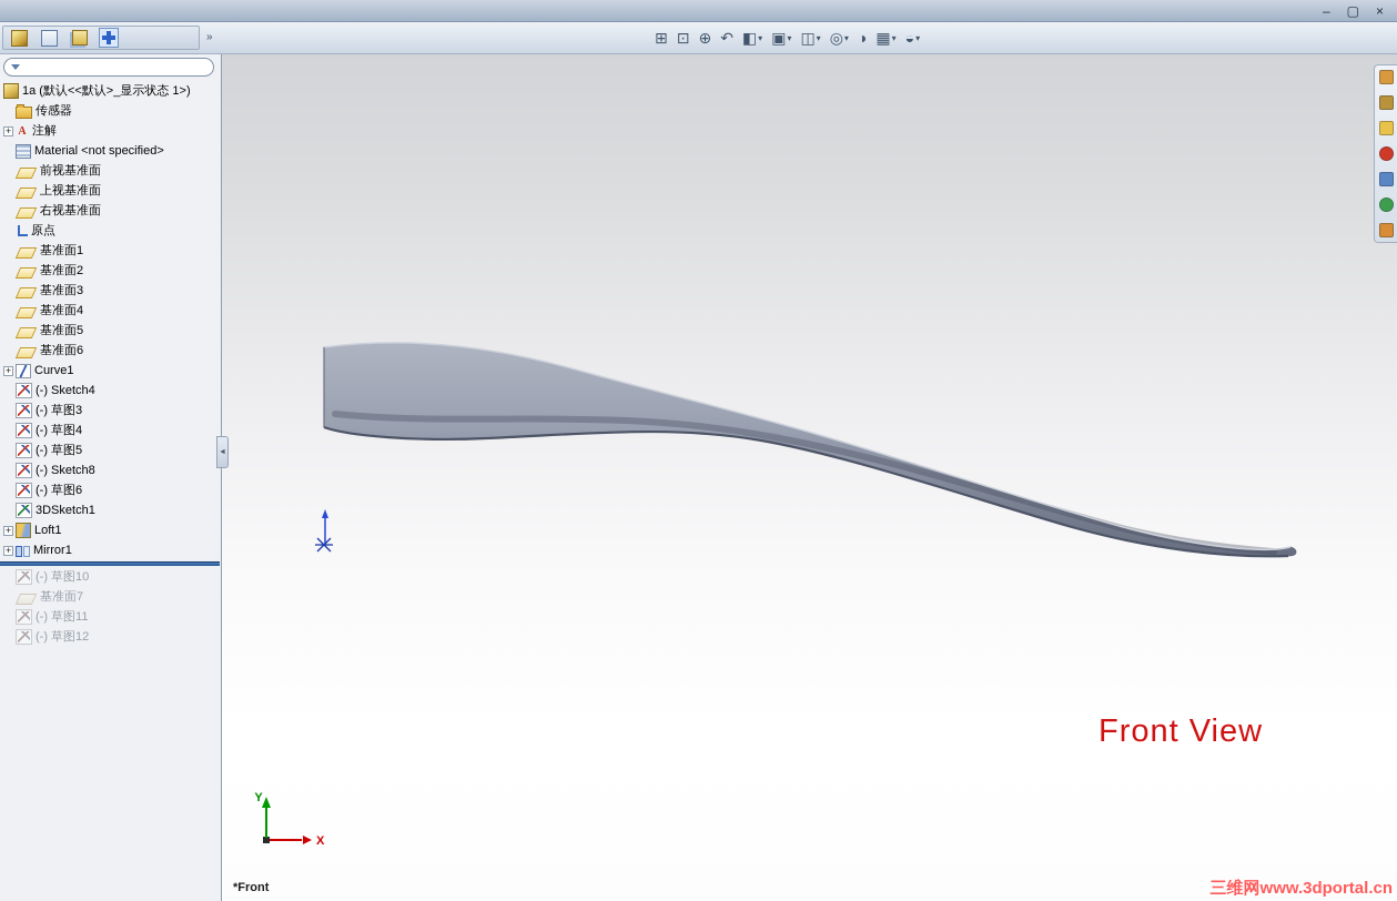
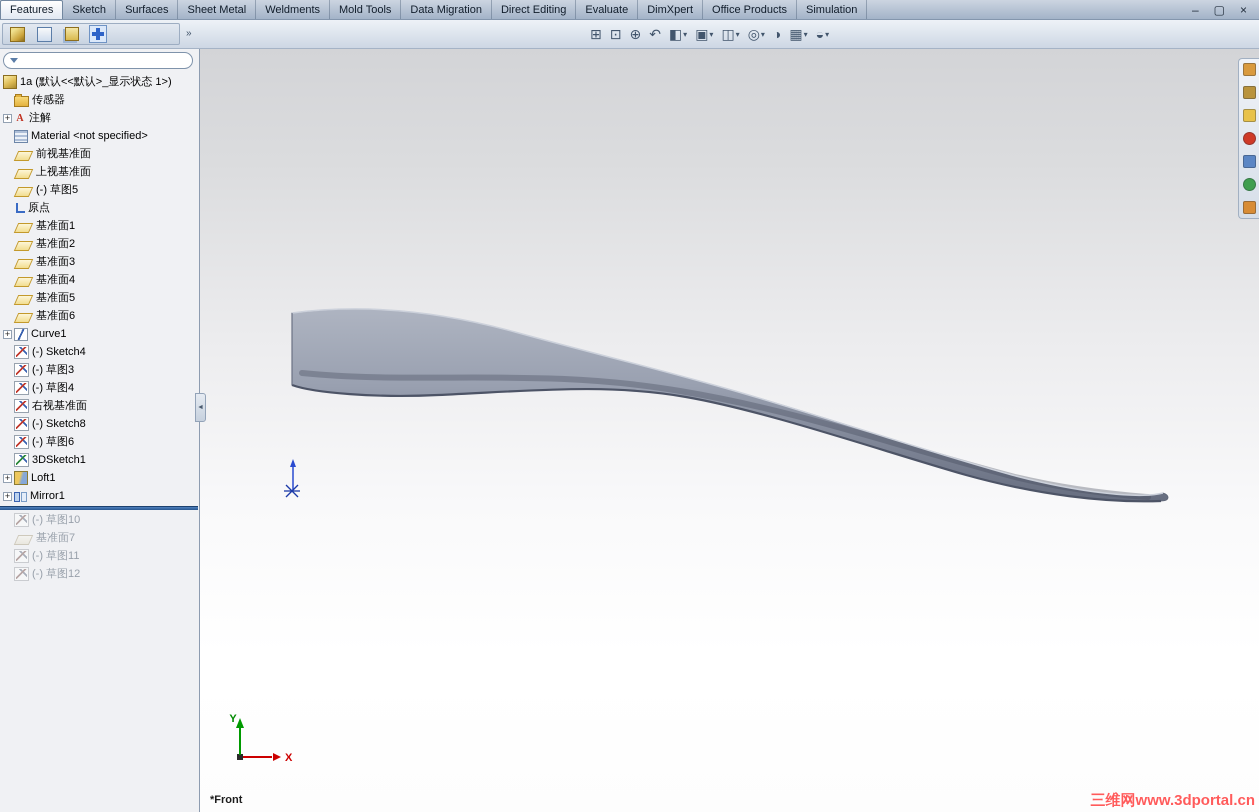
+ Features
+ Sketch
+ Surfaces
+ Sheet Metal
+ Weldments
+ Mold Tools
+ Data Migration
+ Direct Editing
+ Evaluate
+ DimXpert
+ Office Products
+ Simulation
  –
  ▢
  ×
  »
  ⊞
  ⊡
  ⊕
  ↶
  ◧
  ▾
  ▣
  ▾
  ◫
  ▾
  ◎
  ▾
  ◑
  ▦
  ▾
  ◒
  ▾
  1a (默认<<默认>_显示状态 1>)
  传感器
  +
  注解
  Material <not specified>
  前视基准面
  上视基准面
- 右视基准面
+ (-) 草图5
  原点
  基准面1
  基准面2
  基准面3
  基准面4
  基准面5
  基准面6
  +
  Curve1
  (-) Sketch4
  (-) 草图3
  (-) 草图4
- (-) 草图5
+ 右视基准面
  (-) Sketch8
  (-) 草图6
  3DSketch1
  +
  Loft1
  +
  Mirror1
  (-) 草图10
  基准面7
  (-) 草图11
  (-) 草图12
  Y
  X
- Front View
  *Front
  三维网www.3dportal.cn
